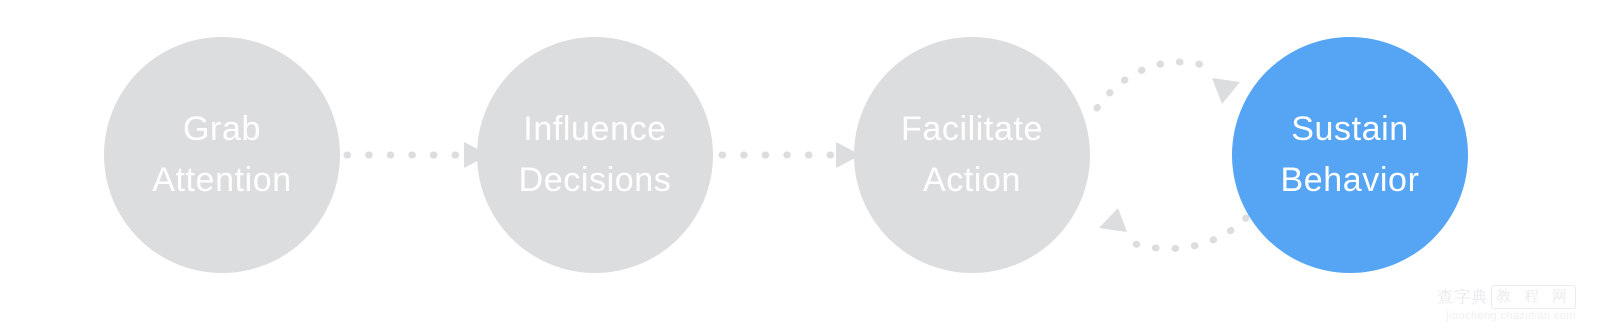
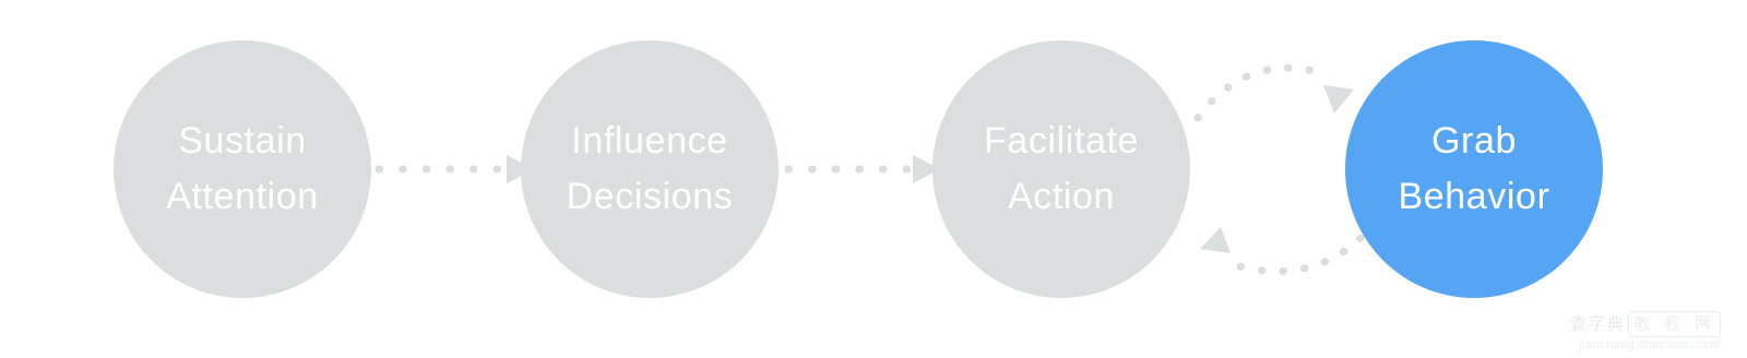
- Grab
+ Sustain
  Attention
  Influence
  Decisions
  Facilitate
  Action
- Sustain
+ Grab
  Behavior
